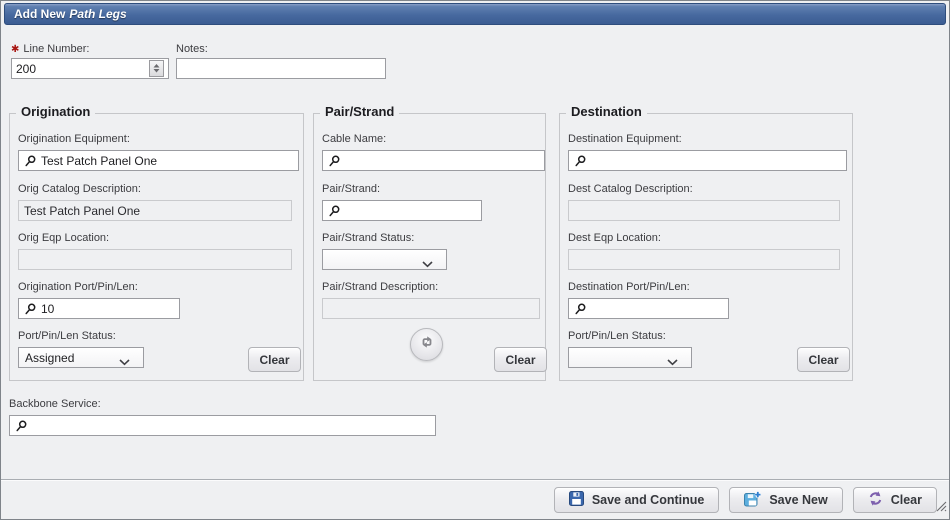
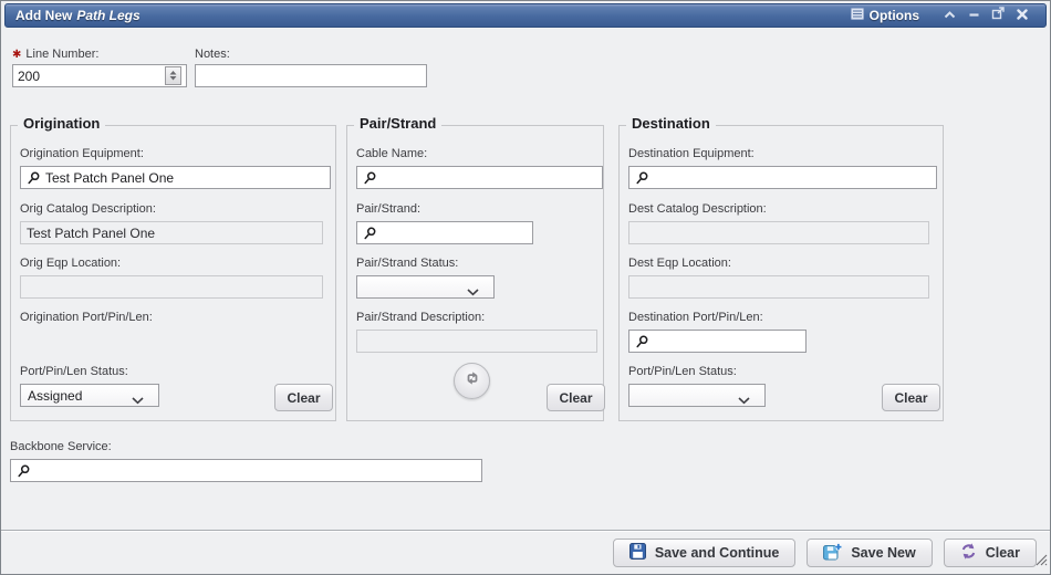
  Add New
  Path Legs
+ Options
  ✱ Line Number:
  200
  Notes:
  Origination
  Origination Equipment:
  Test Patch Panel One
  Orig Catalog Description:
  Test Patch Panel One
  Orig Eqp Location:
  Origination Port/Pin/Len:
- 10
  Port/Pin/Len Status:
  Assigned
  Clear
  Pair/Strand
  Cable Name:
  Pair/Strand:
  Pair/Strand Status:
  Pair/Strand Description:
  Clear
  Destination
  Destination Equipment:
  Dest Catalog Description:
  Dest Eqp Location:
  Destination Port/Pin/Len:
  Port/Pin/Len Status:
  Clear
  Backbone Service:
  Save and Continue
  Save New
  Clear
